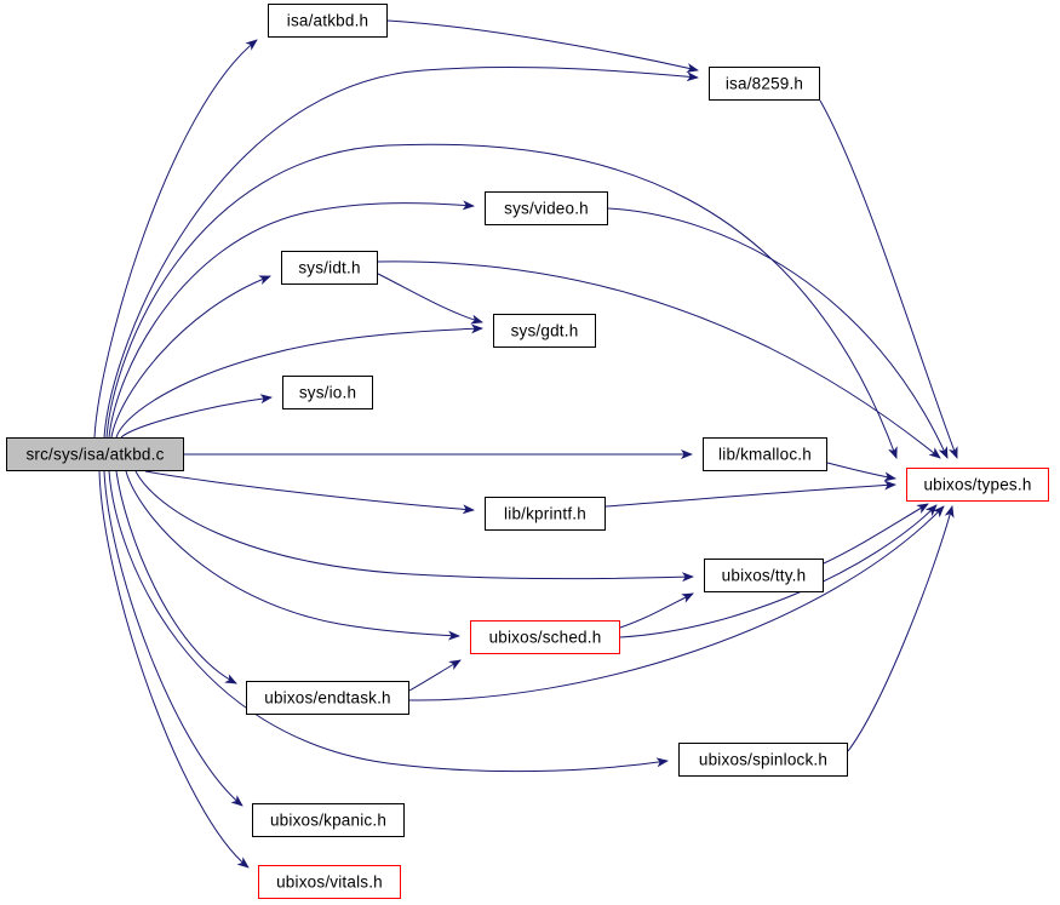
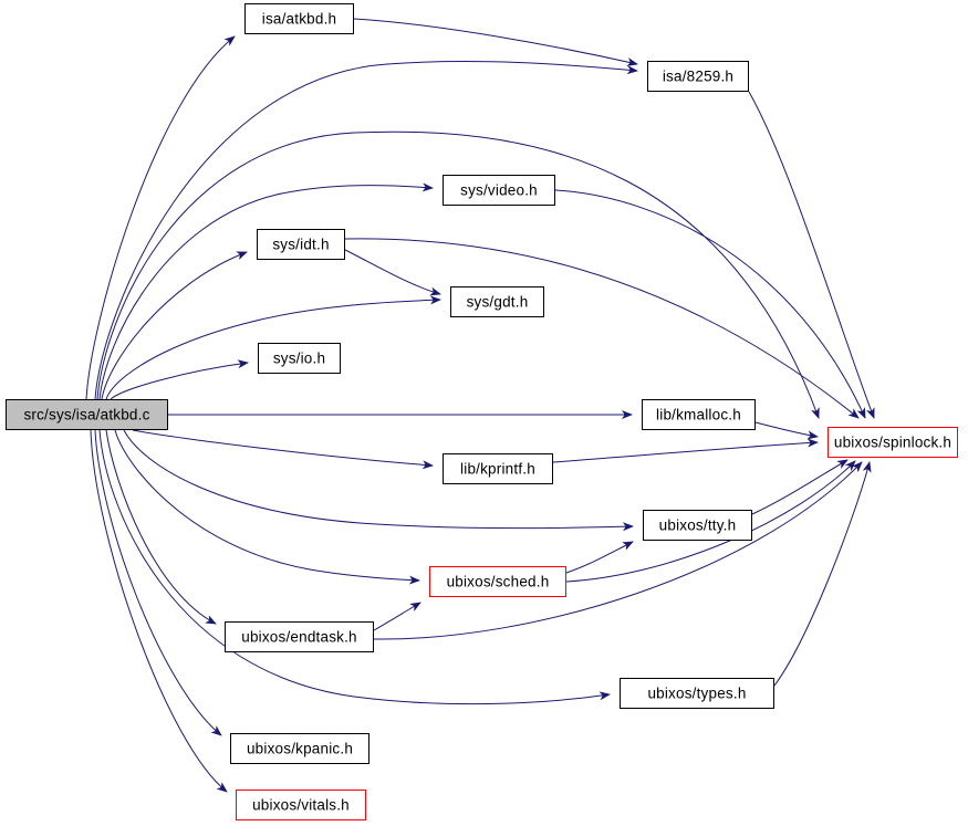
  src/sys/isa/atkbd.c
  isa/atkbd.h
  isa/8259.h
  sys/video.h
  sys/idt.h
  sys/gdt.h
  sys/io.h
  lib/kmalloc.h
- ubixos/types.h
+ ubixos/spinlock.h
  lib/kprintf.h
  ubixos/tty.h
  ubixos/sched.h
  ubixos/endtask.h
- ubixos/spinlock.h
+ ubixos/types.h
  ubixos/kpanic.h
  ubixos/vitals.h
